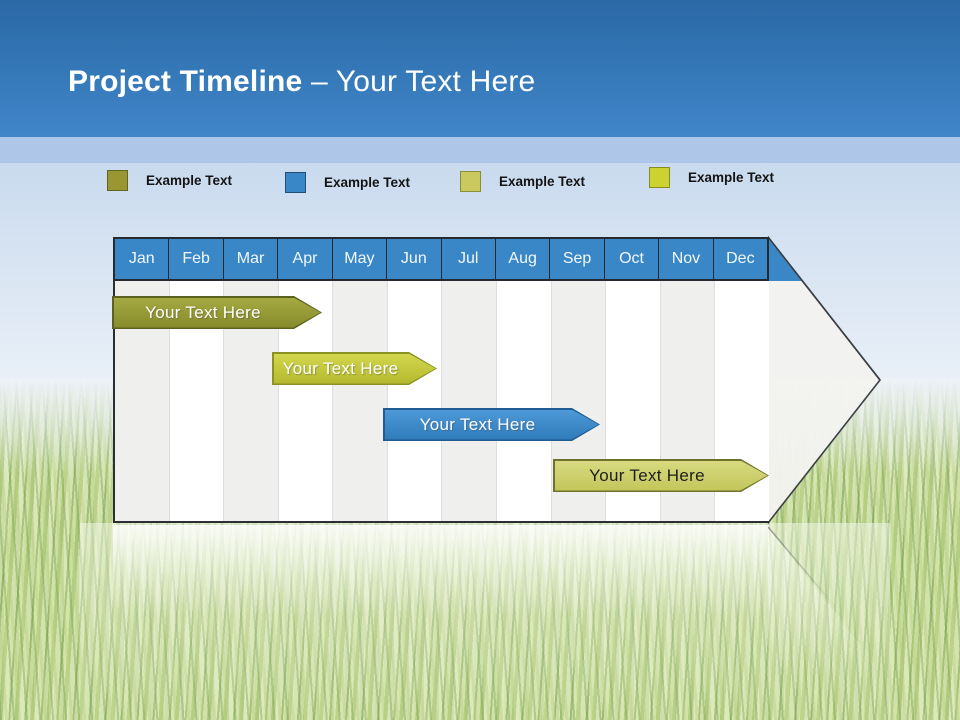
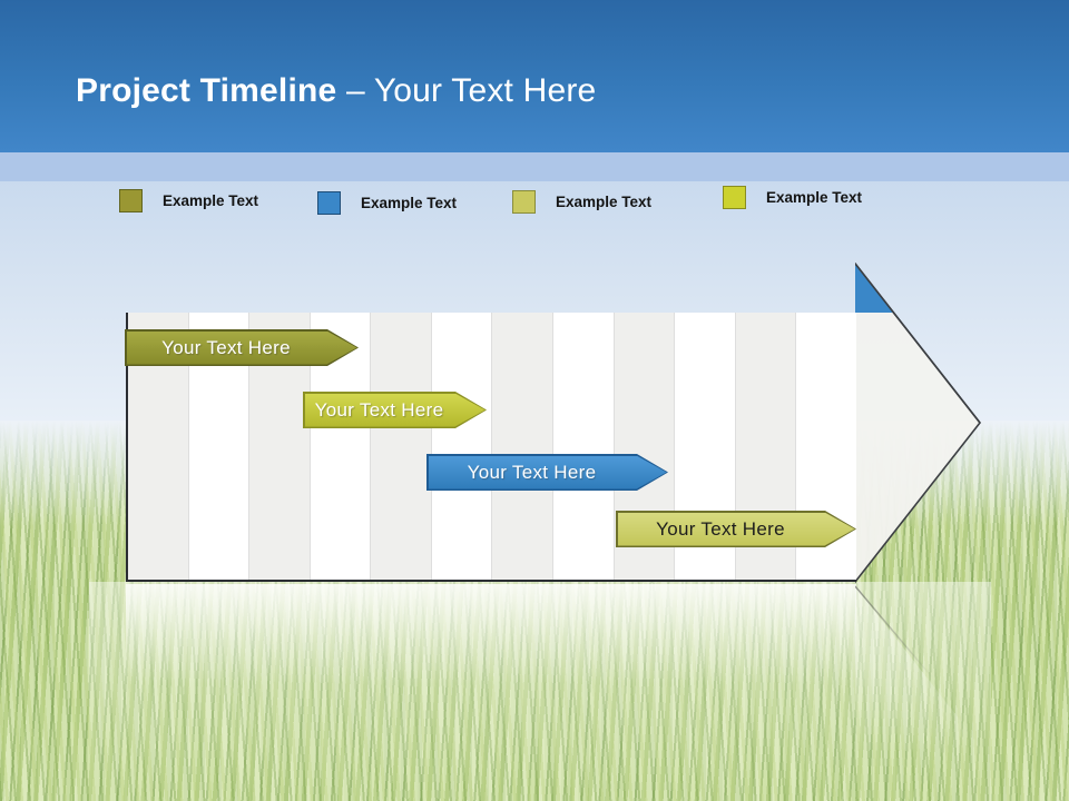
  Project Timeline – Your Text Here
  Example Text
  Example Text
  Example Text
  Example Text
- Jan
- Feb
- Mar
- Apr
- May
- Jun
- Jul
- Aug
- Sep
- Oct
- Nov
- Dec
  Your Text Here
  Your Text Here
  Your Text Here
  Your Text Here
